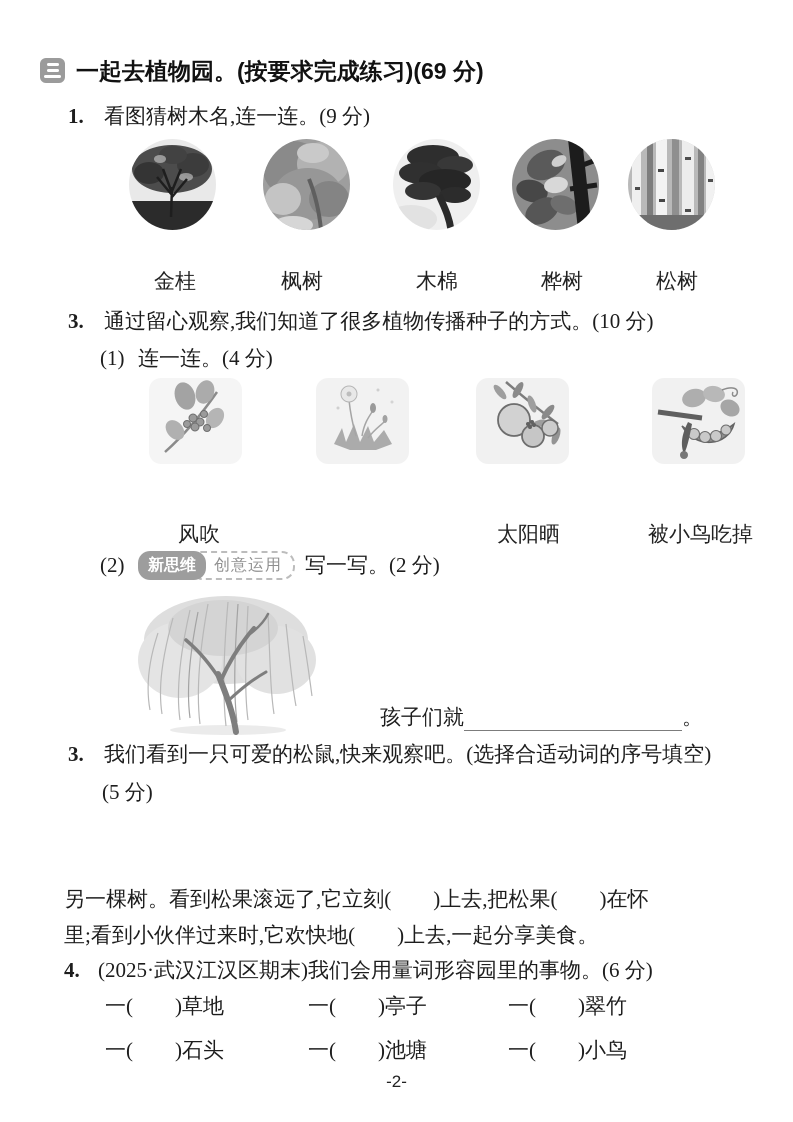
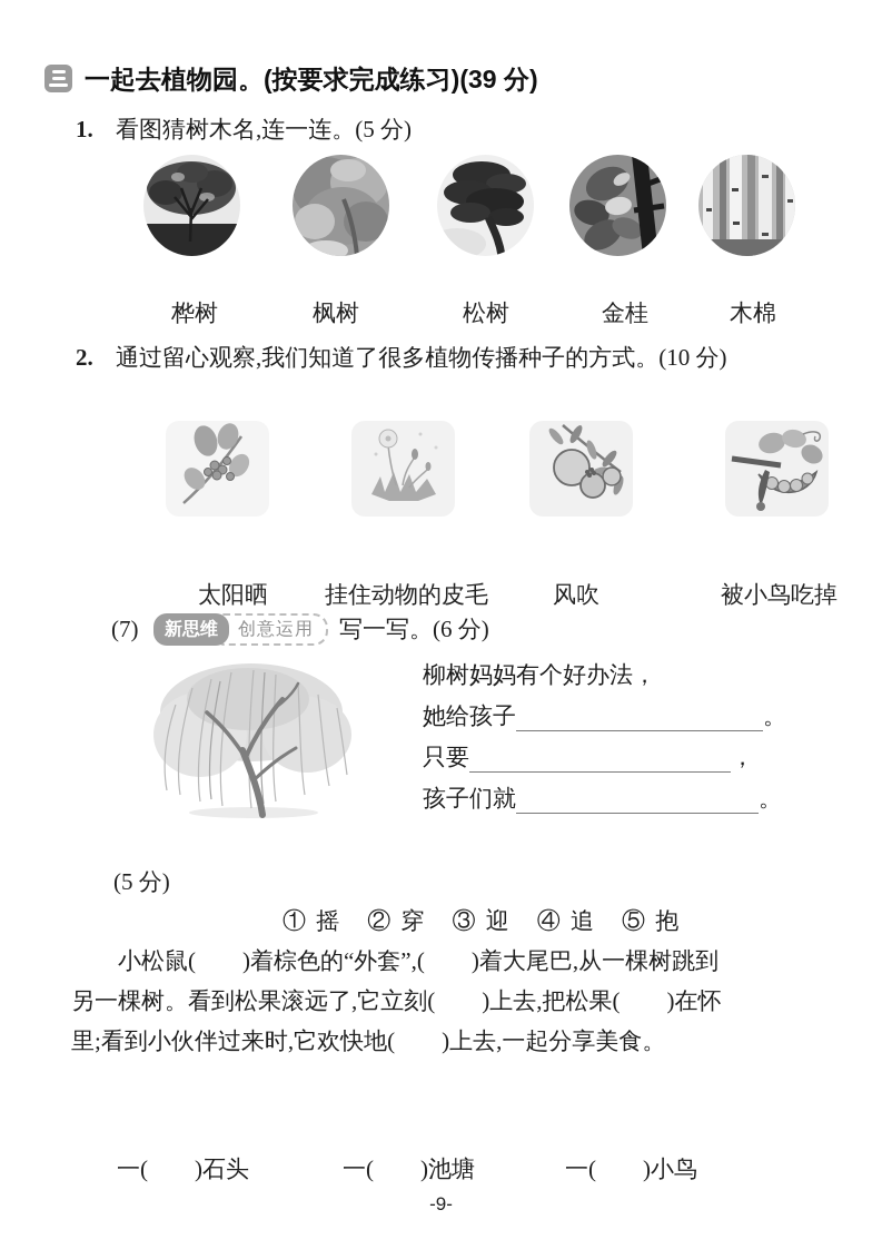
- 一起去植物园。(按要求完成练习)(69 分)
+ 一起去植物园。(按要求完成练习)(39 分)
- 1. 看图猜树木名,连一连。(9 分)
+ 1. 看图猜树木名,连一连。(5 分)
- 金桂
+ 桦树
  枫树
- 木棉
+ 松树
- 桦树
+ 金桂
- 松树
+ 木棉
- 3. 通过留心观察,我们知道了很多植物传播种子的方式。(10 分)
+ 2. 通过留心观察,我们知道了很多植物传播种子的方式。(10 分)
- (1) 连一连。(4 分)
- 风吹
+ 太阳晒
+ 挂住动物的皮毛
- 太阳晒
+ 风吹
  被小鸟吃掉
- (2)
+ (7)
  新思维
  创意运用
- 写一写。(2 分)
+ 写一写。(6 分)
+ 柳树妈妈有个好办法，
+ 她给孩子 。
+ 只要 ，
  孩子们就 。
- 3. 我们看到一只可爱的松鼠,快来观察吧。(选择合适动词的序号填空)
  (5 分)
+ ① 摇 ② 穿 ③ 迎 ④ 追 ⑤ 抱
+ 小松鼠( )着棕色的“外套”,( )着大尾巴,从一棵树跳到
  另一棵树。看到松果滚远了,它立刻( )上去,把松果( )在怀
  里;看到小伙伴过来时,它欢快地( )上去,一起分享美食。
- 4. (2025·武汉江汉区期末)我们会用量词形容园里的事物。(6 分)
- 一( )草地 一( )亭子 一( )翠竹
  一( )石头 一( )池塘 一( )小鸟
- -2-
+ -9-
